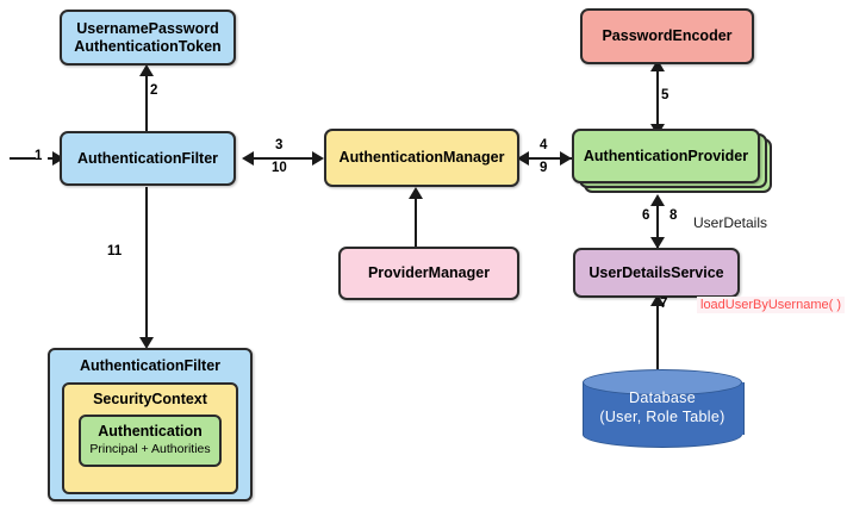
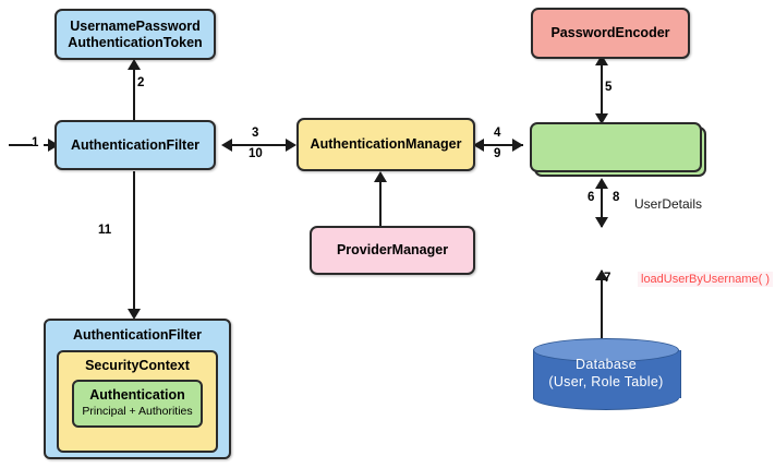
  1
  2
  3
  10
  4
  9
  5
  6
  8
  UserDetails
  7
  11
  UsernamePassword
  AuthenticationToken
  AuthenticationFilter
  AuthenticationManager
  ProviderManager
  PasswordEncoder
- AuthenticationProvider
- UserDetailsService
  loadUserByUsername( )
  Database
  (User, Role Table)
  AuthenticationFilter
  SecurityContext
  Authentication
  Principal + Authorities
